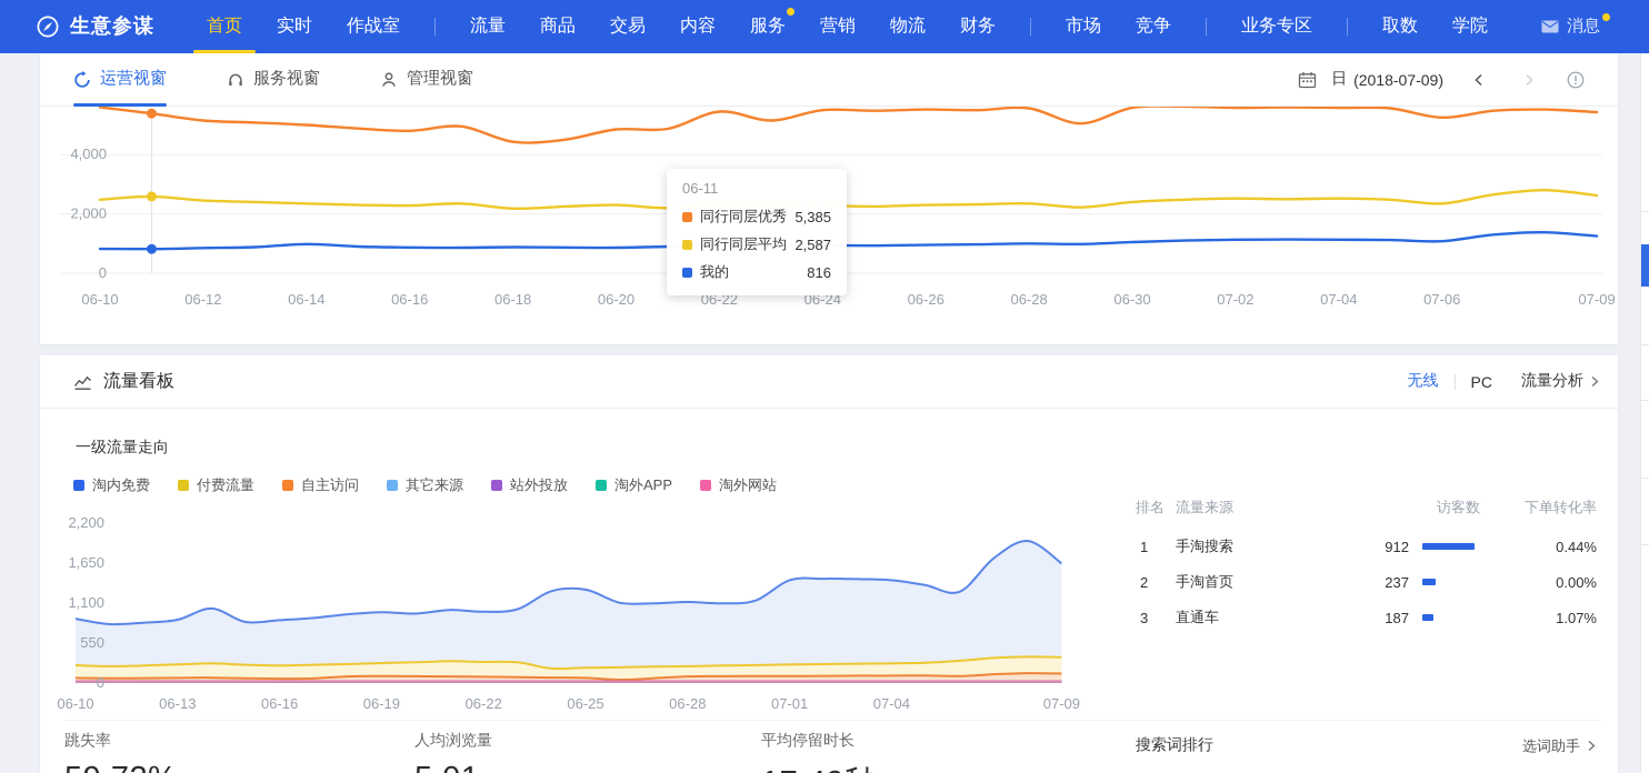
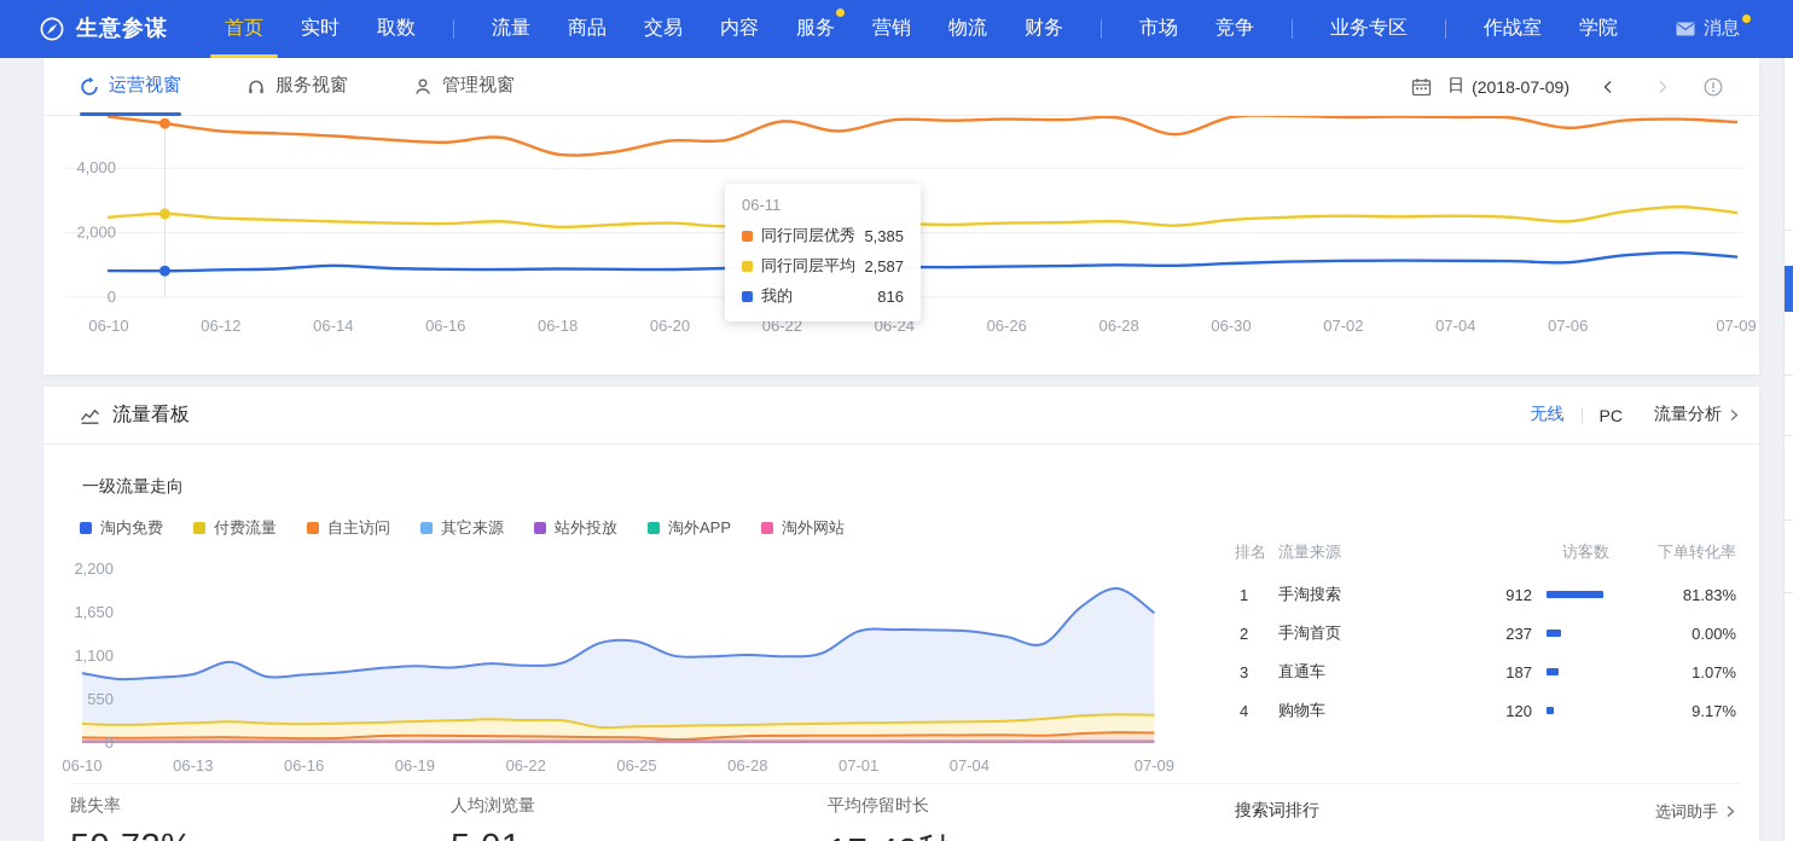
  生意参谋
  首页
  实时
- 作战室
+ 取数
  流量
  商品
  交易
  内容
  服务
  营销
  物流
  财务
  市场
  竞争
  业务专区
- 取数
+ 作战室
  学院
  消息
  运营视窗
  服务视窗
  管理视窗
  日
  (2018-07-09)
  4,000
  2,000
  0
  06-10
  06-12
  06-14
  06-16
  06-18
  06-20
  06-22
  06-24
  06-26
  06-28
  06-30
  07-02
  07-04
  07-06
  07-09
  06-11
  同行同层优秀
  5,385
  同行同层平均
  2,587
  我的
  816
  流量看板
  无线
  PC
  流量分析
  一级流量走向
  淘内免费
  付费流量
  自主访问
  其它来源
  站外投放
  淘外APP
  淘外网站
  0
  550
  1,100
  1,650
  2,200
  06-10
  06-13
  06-16
  06-19
  06-22
  06-25
  06-28
  07-01
  07-04
  07-09
  跳失率
  人均浏览量
  平均停留时长
  排名
  流量来源
  访客数
  下单转化率
  1
  手淘搜索
  912
- 0.44%
+ 81.83%
  2
  手淘首页
  237
  0.00%
  3
  直通车
  187
  1.07%
+ 4
+ 购物车
+ 120
+ 9.17%
  搜索词排行
  选词助手
